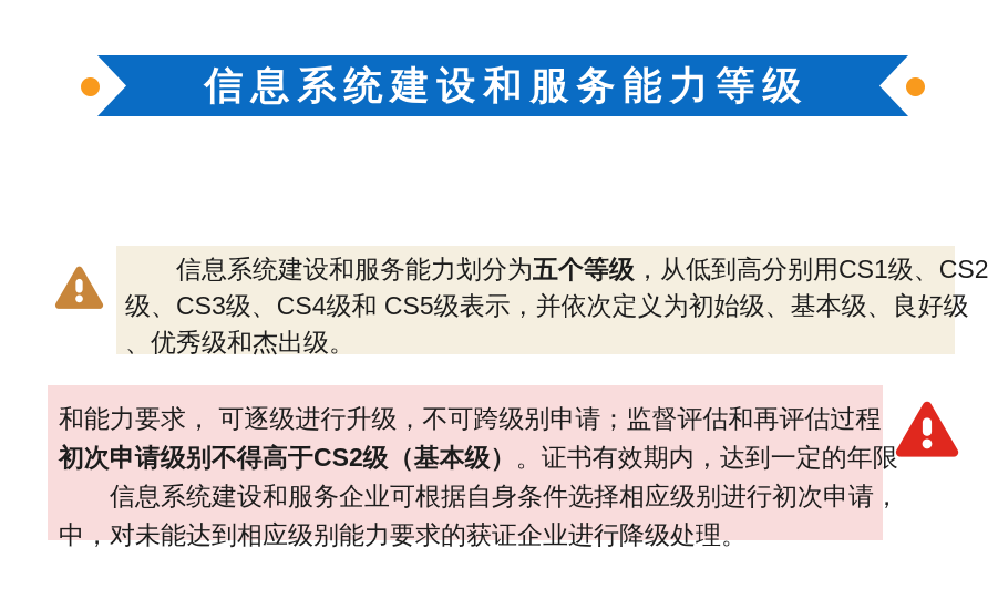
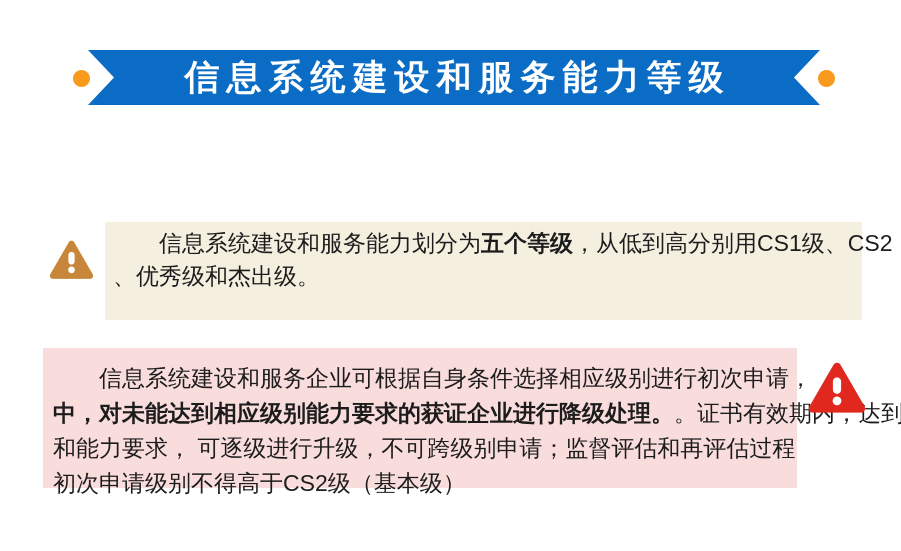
  信息系统建设和服务能力等级
  信息系统建设和服务能力划分为五个等级，从低到高分别用CS1级、CS2
- 级、CS3级、CS4级和 CS5级表示，并依次定义为初始级、基本级、良好级
  、优秀级和杰出级。
- 和能力要求， 可逐级进行升级，不可跨级别申请；监督评估和再评估过程
+ 信息系统建设和服务企业可根据自身条件选择相应级别进行初次申请，
- 初次申请级别不得高于CS2级（基本级）。证书有效期内，达到一定的年限
+ 中，对未能达到相应级别能力要求的获证企业进行降级处理。。证书有效期内，达到
- 信息系统建设和服务企业可根据自身条件选择相应级别进行初次申请，
+ 和能力要求， 可逐级进行升级，不可跨级别申请；监督评估和再评估过程
- 中，对未能达到相应级别能力要求的获证企业进行降级处理。
+ 初次申请级别不得高于CS2级（基本级）
